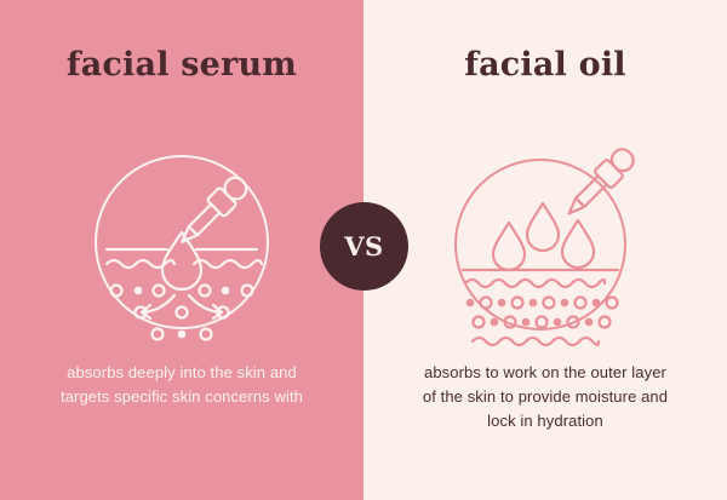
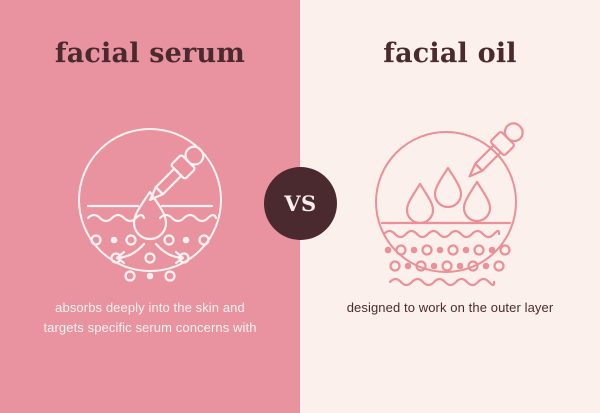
  facial serum
  absorbs deeply into the skin and
- targets specific skin concerns with
+ targets specific serum concerns with
  facial oil
- absorbs to work on the outer layer
+ designed to work on the outer layer
- of the skin to provide moisture and
- lock in hydration
  VS
